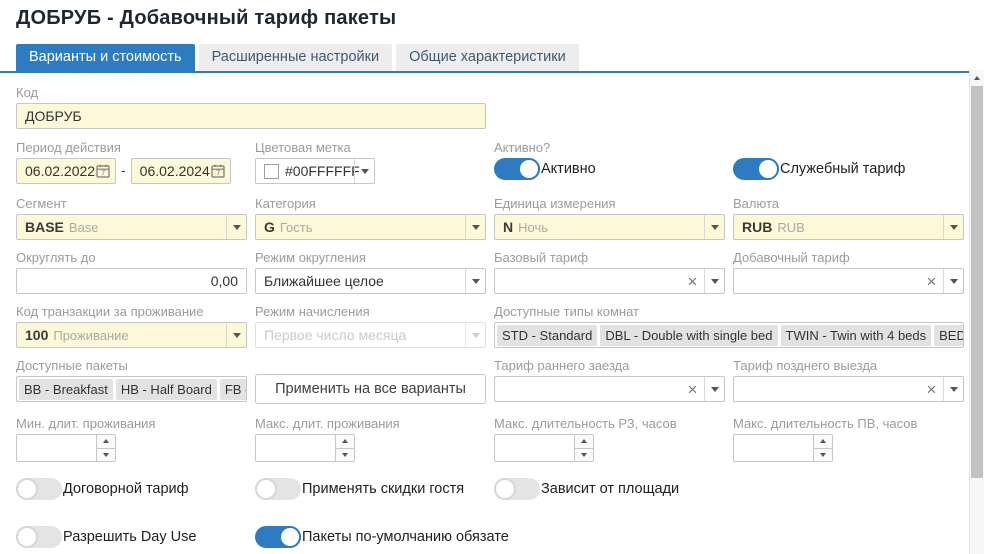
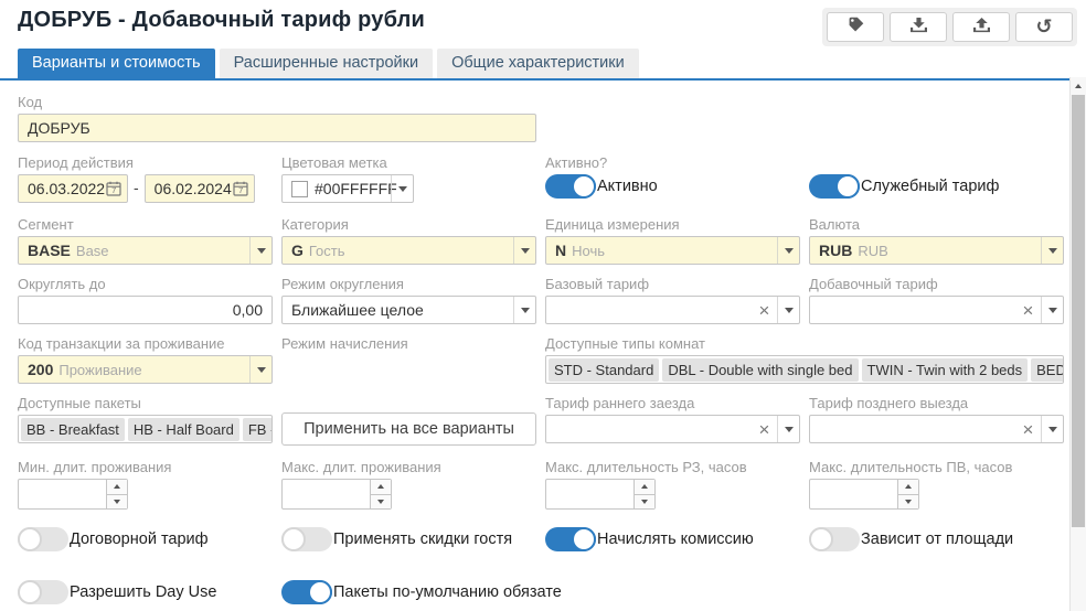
- ДОБРУБ - Добавочный тариф пакеты
+ ДОБРУБ - Добавочный тариф рубли
+ ↺
  Варианты и стоимость
  Расширенные настройки
  Общие характеристики
  Код
  ДОБРУБ
  Период действия
- 06.02.2022
+ 06.03.2022
  7
  -
  06.02.2024
  7
  Цветовая метка
  #00FFFFFF
  Активно?
  Активно
  Служебный тариф
  Сегмент
  BASE
  Base
  Категория
  G
  Гость
  Единица измерения
  N
  Ночь
  Валюта
  RUB
  RUB
  Округлять до
  0,00
  Режим округления
  Ближайшее целое
  Базовый тариф
  ×
  Добавочный тариф
  ×
  Код транзакции за проживание
- 100
+ 200
  Проживание
  Режим начисления
- Первое число месяца
  Доступные типы комнат
  STD - Standard
  DBL - Double with single bed
- TWIN - Twin with 4 beds
+ TWIN - Twin with 2 beds
  BED
  Доступные пакеты
  BB - Breakfast
  HB - Half Board
  Применить на все варианты
  Тариф раннего заезда
  ×
  Тариф позднего выезда
  ×
  Мин. длит. проживания
  Макс. длит. проживания
  Макс. длительность РЗ, часов
  Макс. длительность ПВ, часов
  Договорной тариф
  Применять скидки гостя
+ Начислять комиссию
  Зависит от площади
  Разрешить Day Use
  Пакеты по-умолчанию обязате
